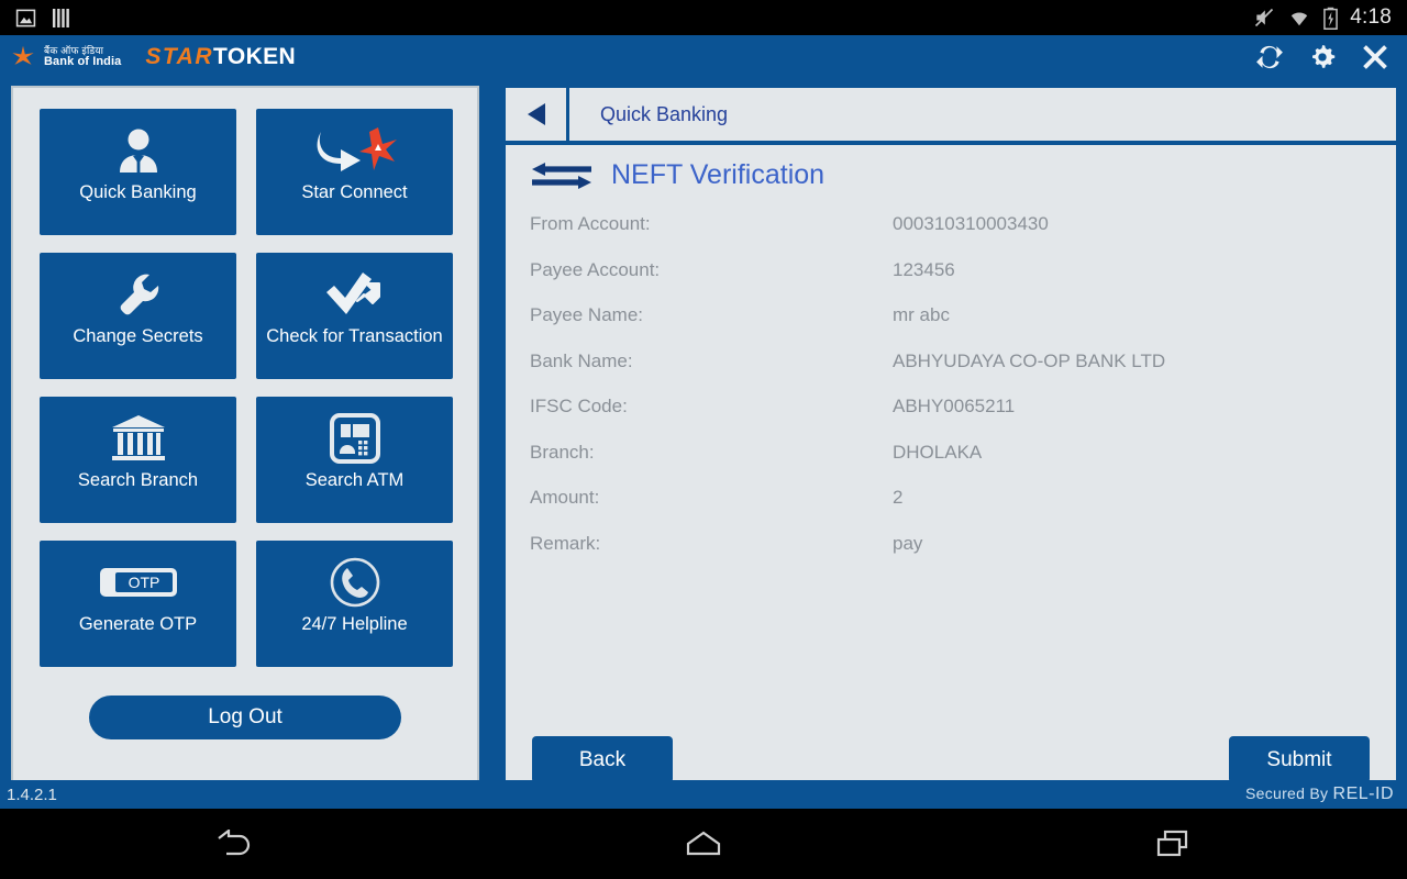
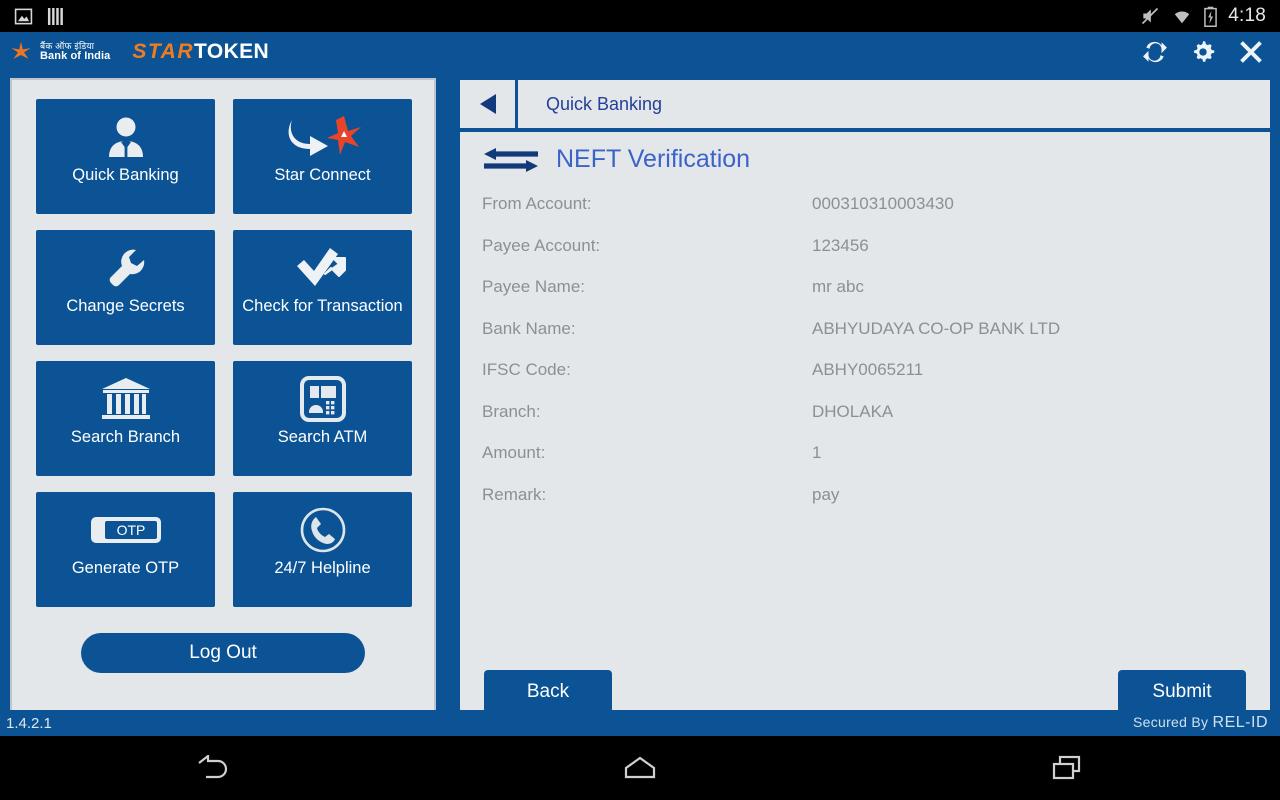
  4:18
  बैंक ऑफ इंडिया
  Bank of India
  STARTOKEN
  Quick Banking
  Star Connect
  Change Secrets
  Check for Transaction
  Search Branch
  Search ATM
  OTP
  Generate OTP
  24/7 Helpline
  Log Out
  Quick Banking
  NEFT Verification
  From Account:
  000310310003430
  Payee Account:
  123456
  Payee Name:
  mr abc
  Bank Name:
  ABHYUDAYA CO-OP BANK LTD
  IFSC Code:
  ABHY0065211
  Branch:
  DHOLAKA
  Amount:
- 2
+ 1
  Remark:
  pay
  Back
  Submit
  1.4.2.1
  Secured By REL-ID
